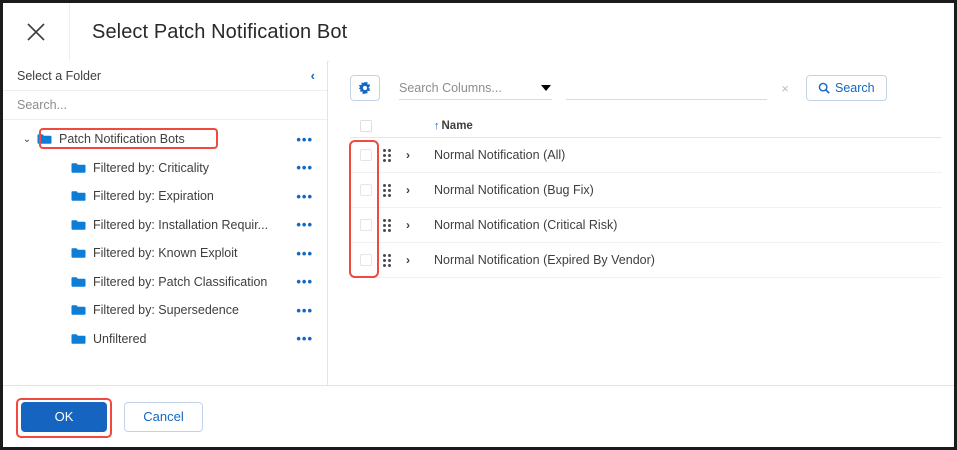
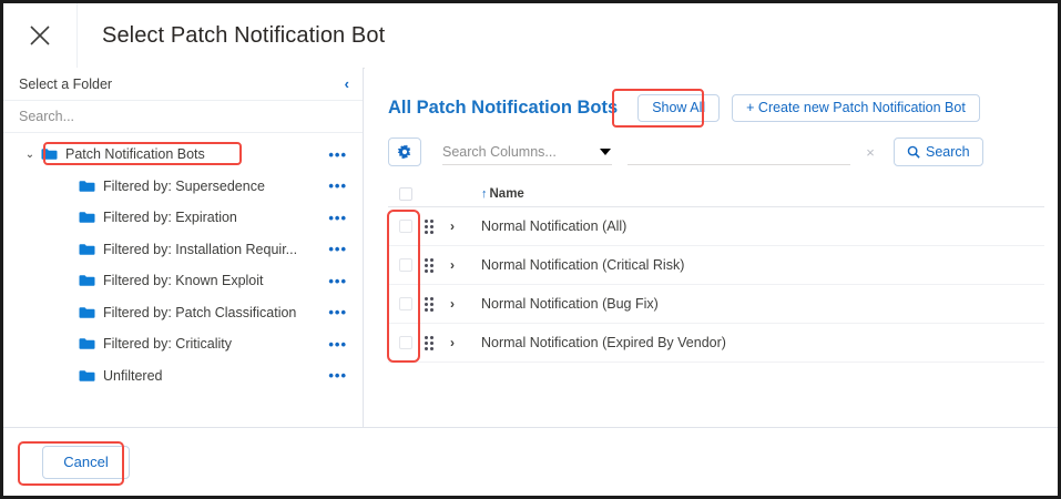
  Select Patch Notification Bot
  Select a Folder
  ‹
  Search...
  ⌄
  Patch Notification Bots
  •••
- Filtered by: Criticality
+ Filtered by: Supersedence
  •••
  Filtered by: Expiration
  •••
  Filtered by: Installation Requir...
  •••
  Filtered by: Known Exploit
  •••
  Filtered by: Patch Classification
  •••
- Filtered by: Supersedence
+ Filtered by: Criticality
  •••
  Unfiltered
  •••
+ All Patch Notification Bots
+ Show All
+ + Create new Patch Notification Bot
  Search Columns...
  ×
  Search
  ↑
  Name
  ›
  Normal Notification (All)
  ›
- Normal Notification (Bug Fix)
+ Normal Notification (Critical Risk)
  ›
- Normal Notification (Critical Risk)
+ Normal Notification (Bug Fix)
  ›
  Normal Notification (Expired By Vendor)
- OK
  Cancel
